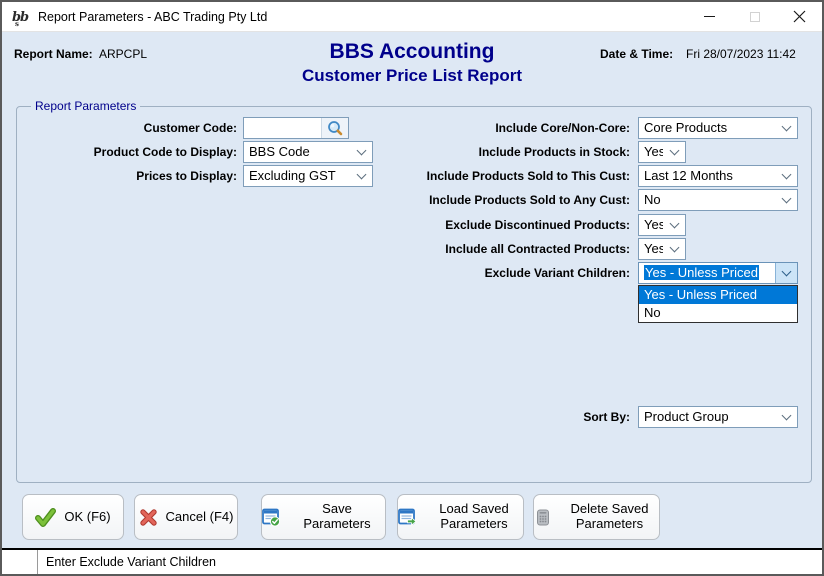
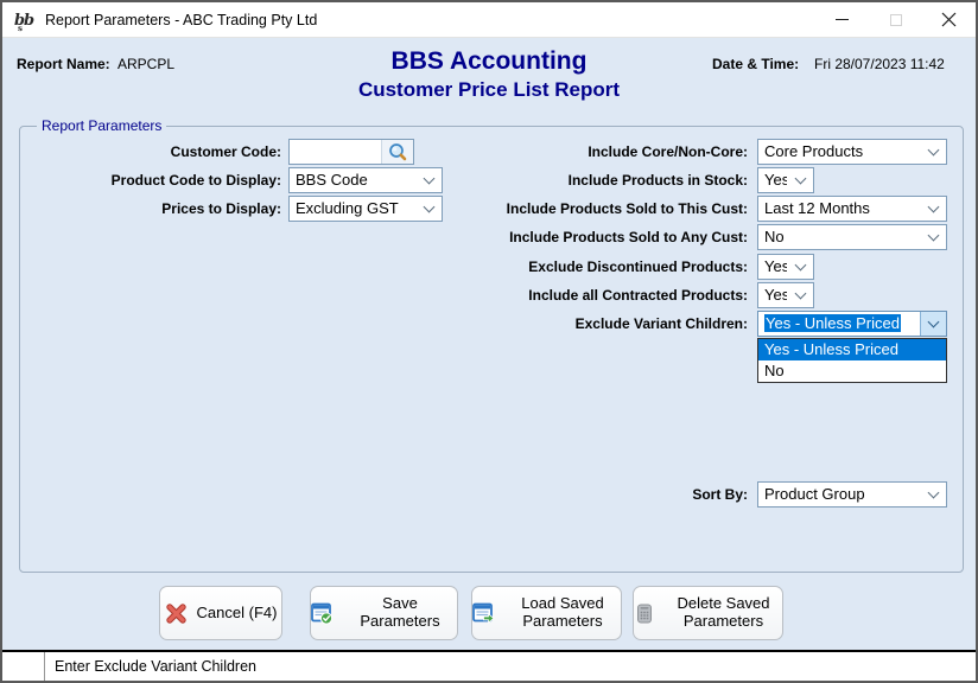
  b
  b
  s
  Report Parameters - ABC Trading Pty Ltd
  Report Name:
  ARPCPL
  BBS Accounting
  Customer Price List Report
  Date & Time:
  Fri 28/07/2023 11:42
  Report Parameters
  Customer Code:
  Product Code to Display:
  BBS Code
  Prices to Display:
  Excluding GST
  Include Core/Non-Core:
  Core Products
  Include Products in Stock:
  Yes
  Include Products Sold to This Cust:
  Last 12 Months
  Include Products Sold to Any Cust:
  No
  Exclude Discontinued Products:
  Yes
  Include all Contracted Products:
  Yes
  Exclude Variant Children:
  Yes - Unless Priced
  Yes - Unless Priced
  No
  Sort By:
  Product Group
- OK (F6)
  Cancel (F4)
  Save Parameters
  Load Saved Parameters
  Delete Saved Parameters
  Enter Exclude Variant Children
